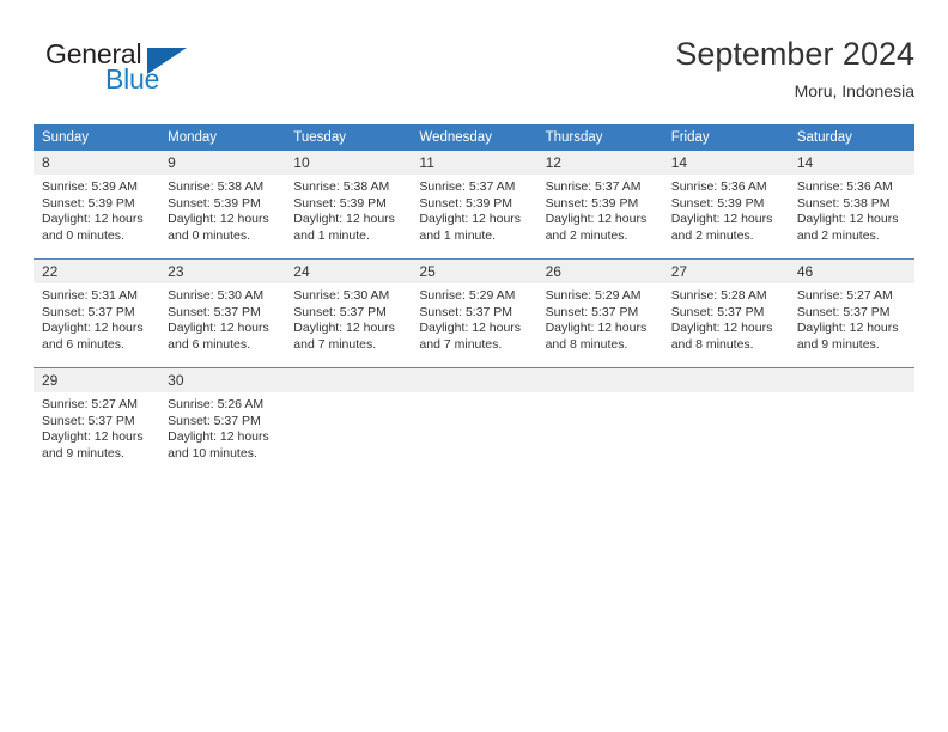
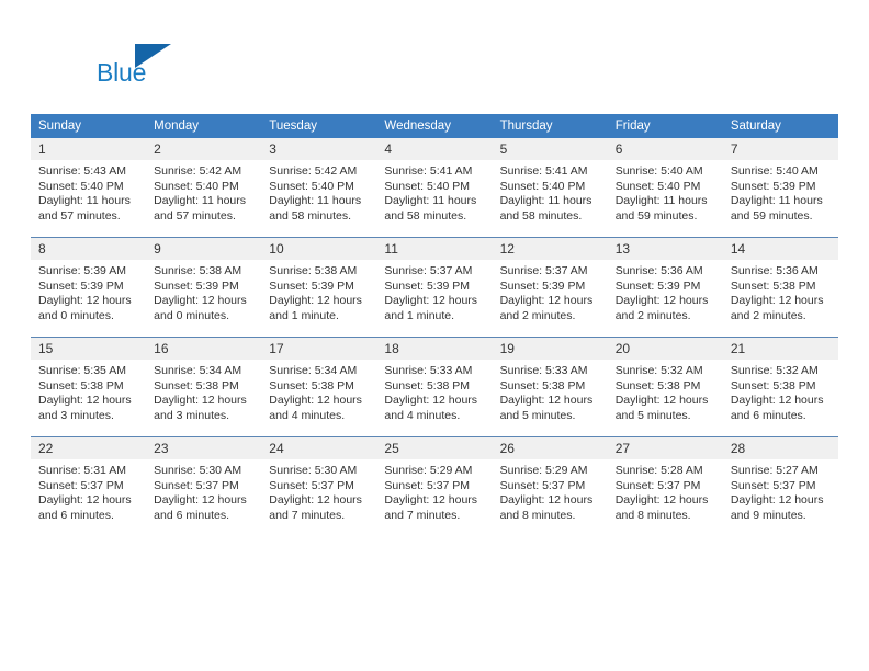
- General
  Blue
- September 2024
- Moru, Indonesia
  Sunday	Monday	Tuesday	Wednesday	Thursday	Friday	Saturday
+ 1Sunrise: 5:43 AMSunset: 5:40 PMDaylight: 11 hoursand 57 minutes.	2Sunrise: 5:42 AMSunset: 5:40 PMDaylight: 11 hoursand 57 minutes.	3Sunrise: 5:42 AMSunset: 5:40 PMDaylight: 11 hoursand 58 minutes.	4Sunrise: 5:41 AMSunset: 5:40 PMDaylight: 11 hoursand 58 minutes.	5Sunrise: 5:41 AMSunset: 5:40 PMDaylight: 11 hoursand 58 minutes.	6Sunrise: 5:40 AMSunset: 5:40 PMDaylight: 11 hoursand 59 minutes.	7Sunrise: 5:40 AMSunset: 5:39 PMDaylight: 11 hoursand 59 minutes.
- 8Sunrise: 5:39 AMSunset: 5:39 PMDaylight: 12 hoursand 0 minutes.	9Sunrise: 5:38 AMSunset: 5:39 PMDaylight: 12 hoursand 0 minutes.	10Sunrise: 5:38 AMSunset: 5:39 PMDaylight: 12 hoursand 1 minute.	11Sunrise: 5:37 AMSunset: 5:39 PMDaylight: 12 hoursand 1 minute.	12Sunrise: 5:37 AMSunset: 5:39 PMDaylight: 12 hoursand 2 minutes.	14Sunrise: 5:36 AMSunset: 5:39 PMDaylight: 12 hoursand 2 minutes.	14Sunrise: 5:36 AMSunset: 5:38 PMDaylight: 12 hoursand 2 minutes.
+ 8Sunrise: 5:39 AMSunset: 5:39 PMDaylight: 12 hoursand 0 minutes.	9Sunrise: 5:38 AMSunset: 5:39 PMDaylight: 12 hoursand 0 minutes.	10Sunrise: 5:38 AMSunset: 5:39 PMDaylight: 12 hoursand 1 minute.	11Sunrise: 5:37 AMSunset: 5:39 PMDaylight: 12 hoursand 1 minute.	12Sunrise: 5:37 AMSunset: 5:39 PMDaylight: 12 hoursand 2 minutes.	13Sunrise: 5:36 AMSunset: 5:39 PMDaylight: 12 hoursand 2 minutes.	14Sunrise: 5:36 AMSunset: 5:38 PMDaylight: 12 hoursand 2 minutes.
+ 15Sunrise: 5:35 AMSunset: 5:38 PMDaylight: 12 hoursand 3 minutes.	16Sunrise: 5:34 AMSunset: 5:38 PMDaylight: 12 hoursand 3 minutes.	17Sunrise: 5:34 AMSunset: 5:38 PMDaylight: 12 hoursand 4 minutes.	18Sunrise: 5:33 AMSunset: 5:38 PMDaylight: 12 hoursand 4 minutes.	19Sunrise: 5:33 AMSunset: 5:38 PMDaylight: 12 hoursand 5 minutes.	20Sunrise: 5:32 AMSunset: 5:38 PMDaylight: 12 hoursand 5 minutes.	21Sunrise: 5:32 AMSunset: 5:38 PMDaylight: 12 hoursand 6 minutes.
- 22Sunrise: 5:31 AMSunset: 5:37 PMDaylight: 12 hoursand 6 minutes.	23Sunrise: 5:30 AMSunset: 5:37 PMDaylight: 12 hoursand 6 minutes.	24Sunrise: 5:30 AMSunset: 5:37 PMDaylight: 12 hoursand 7 minutes.	25Sunrise: 5:29 AMSunset: 5:37 PMDaylight: 12 hoursand 7 minutes.	26Sunrise: 5:29 AMSunset: 5:37 PMDaylight: 12 hoursand 8 minutes.	27Sunrise: 5:28 AMSunset: 5:37 PMDaylight: 12 hoursand 8 minutes.	46Sunrise: 5:27 AMSunset: 5:37 PMDaylight: 12 hoursand 9 minutes.
+ 22Sunrise: 5:31 AMSunset: 5:37 PMDaylight: 12 hoursand 6 minutes.	23Sunrise: 5:30 AMSunset: 5:37 PMDaylight: 12 hoursand 6 minutes.	24Sunrise: 5:30 AMSunset: 5:37 PMDaylight: 12 hoursand 7 minutes.	25Sunrise: 5:29 AMSunset: 5:37 PMDaylight: 12 hoursand 7 minutes.	26Sunrise: 5:29 AMSunset: 5:37 PMDaylight: 12 hoursand 8 minutes.	27Sunrise: 5:28 AMSunset: 5:37 PMDaylight: 12 hoursand 8 minutes.	28Sunrise: 5:27 AMSunset: 5:37 PMDaylight: 12 hoursand 9 minutes.
- 29Sunrise: 5:27 AMSunset: 5:37 PMDaylight: 12 hoursand 9 minutes.	30Sunrise: 5:26 AMSunset: 5:37 PMDaylight: 12 hoursand 10 minutes.
